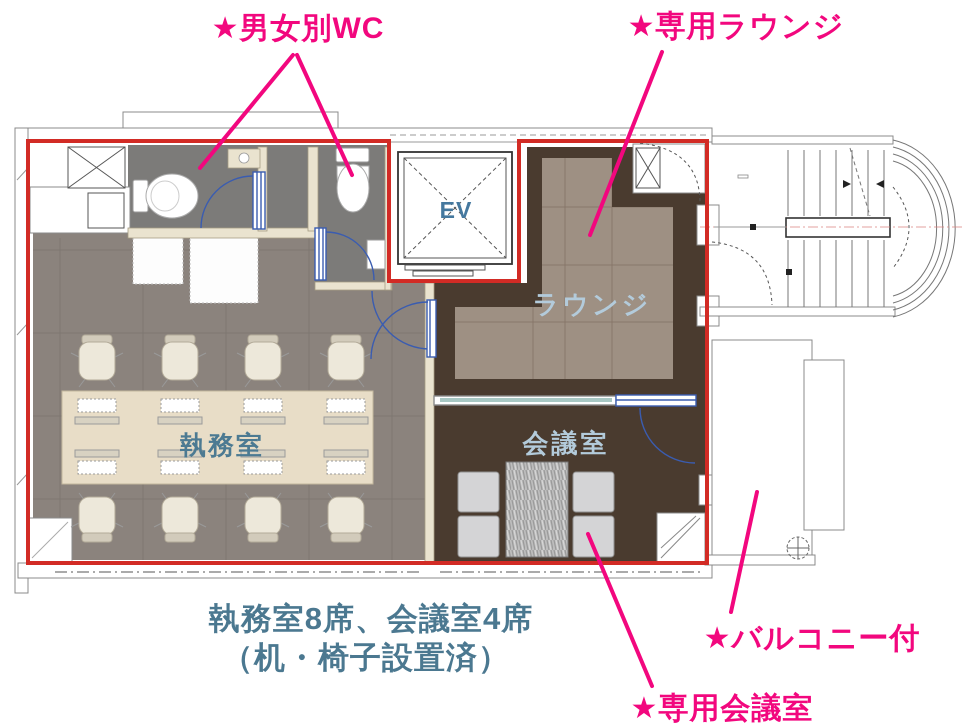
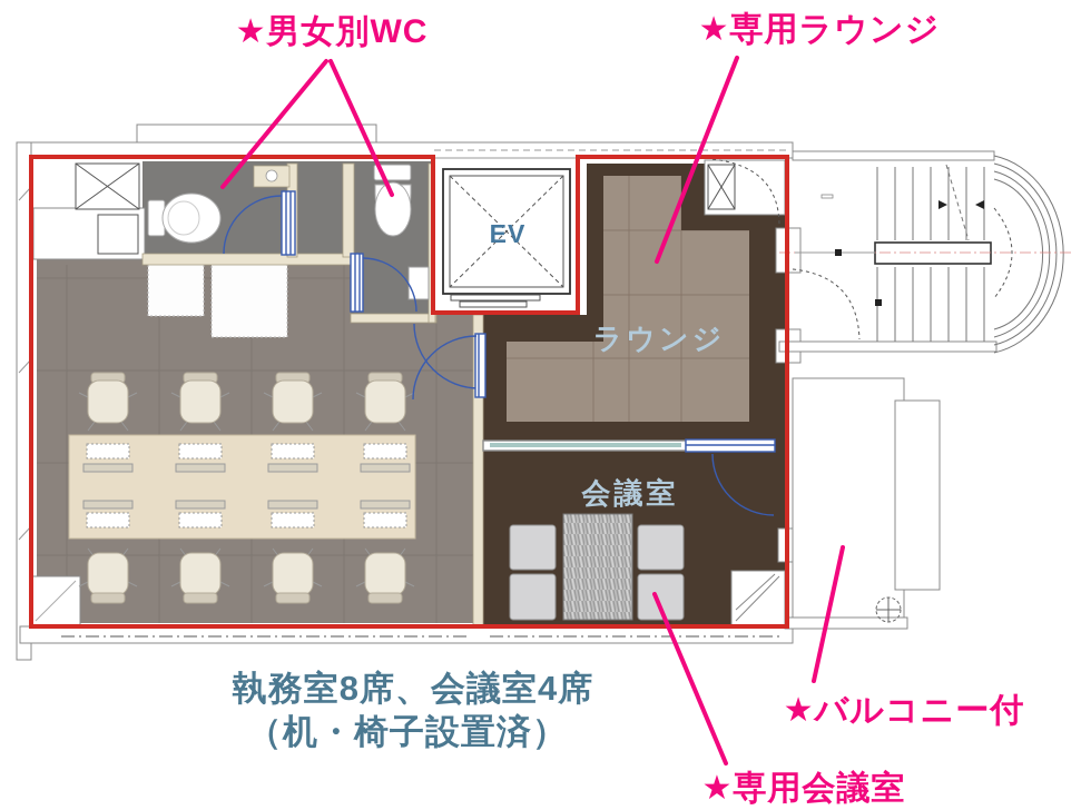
  ★男女別WC
  ★専用ラウンジ
  ★バルコニー付
  ★専用会議室
- 執務室
  会議室
  ラウンジ
  EV
  執務室8席、会議室4席
  （机・椅子設置済）
